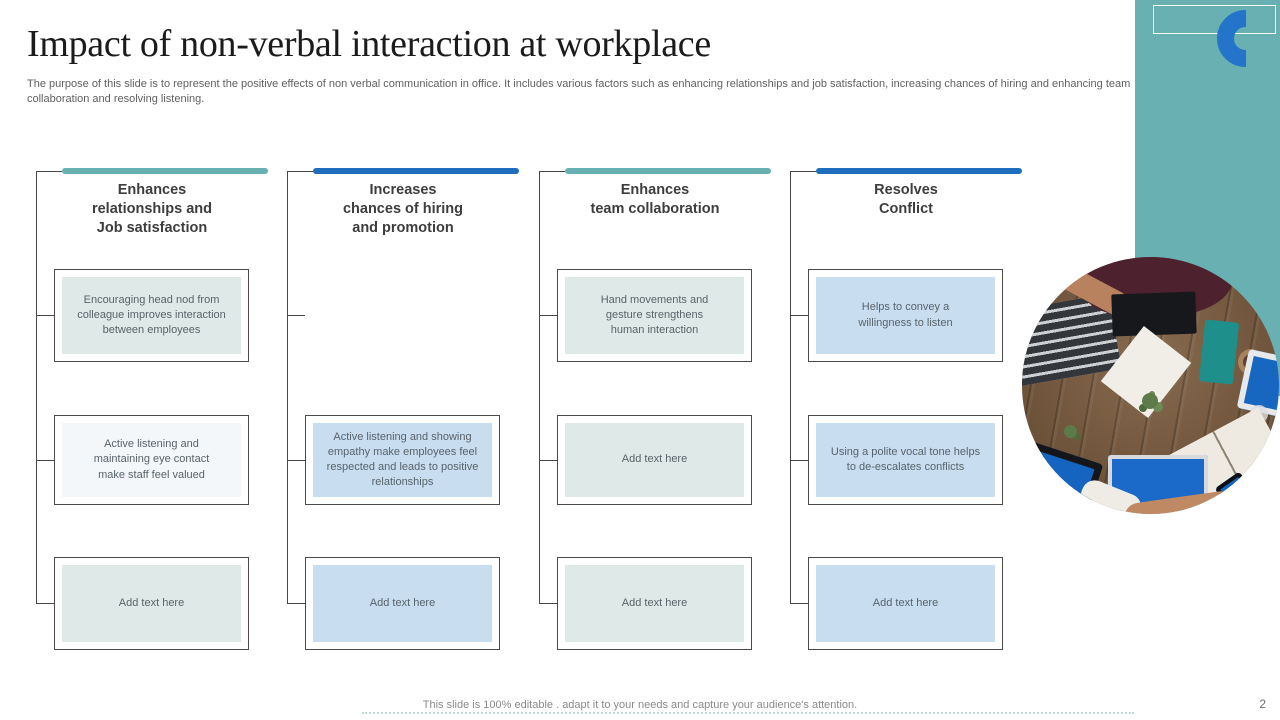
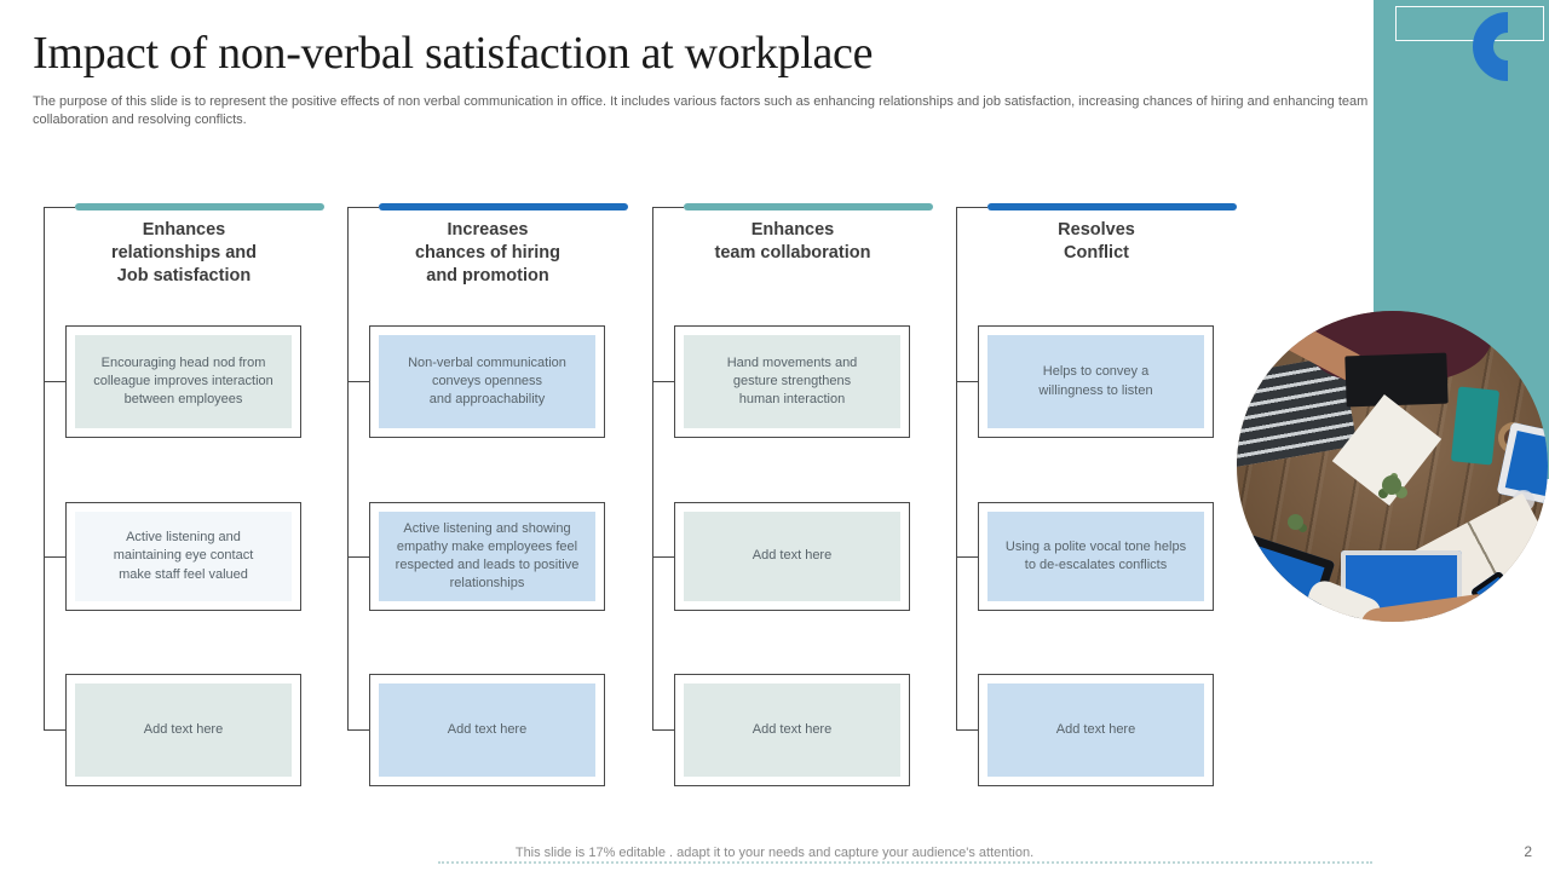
- Impact of non-verbal interaction at workplace
+ Impact of non-verbal satisfaction at workplace
- The purpose of this slide is to represent the positive effects of non verbal communication in office. It includes various factors such as enhancing relationships and job satisfaction, increasing chances of hiring and enhancing team collaboration and resolving listening.
+ The purpose of this slide is to represent the positive effects of non verbal communication in office. It includes various factors such as enhancing relationships and job satisfaction, increasing chances of hiring and enhancing team collaboration and resolving conflicts.
  Enhances
  relationships and
  Job satisfaction
  Encouraging head nod from
  colleague improves interaction
  between employees
  Active listening and
  maintaining eye contact
  make staff feel valued
  Add text here
  Increases
  chances of hiring
  and promotion
+ Non-verbal communication
+ conveys openness
+ and approachability
  Active listening and showing
  empathy make employees feel
  respected and leads to positive
  relationships
  Add text here
  Enhances
  team collaboration
  Hand movements and
  gesture strengthens
  human interaction
  Add text here
  Add text here
  Resolves
  Conflict
  Helps to convey a
  willingness to listen
  Using a polite vocal tone helps
  to de-escalates conflicts
  Add text here
- This slide is 100% editable . adapt it to your needs and capture your audience's attention.
+ This slide is 17% editable . adapt it to your needs and capture your audience's attention.
  2
